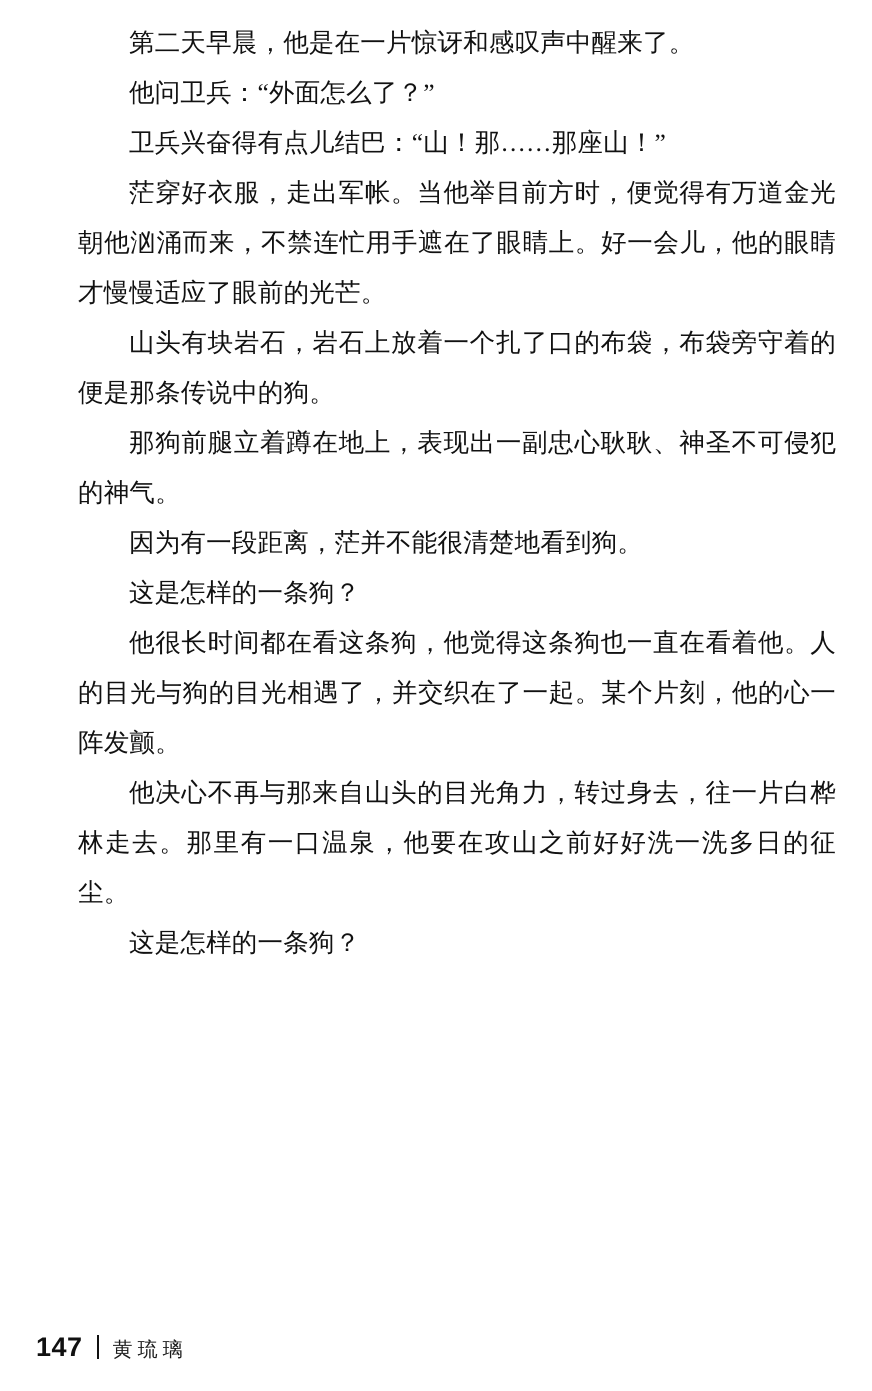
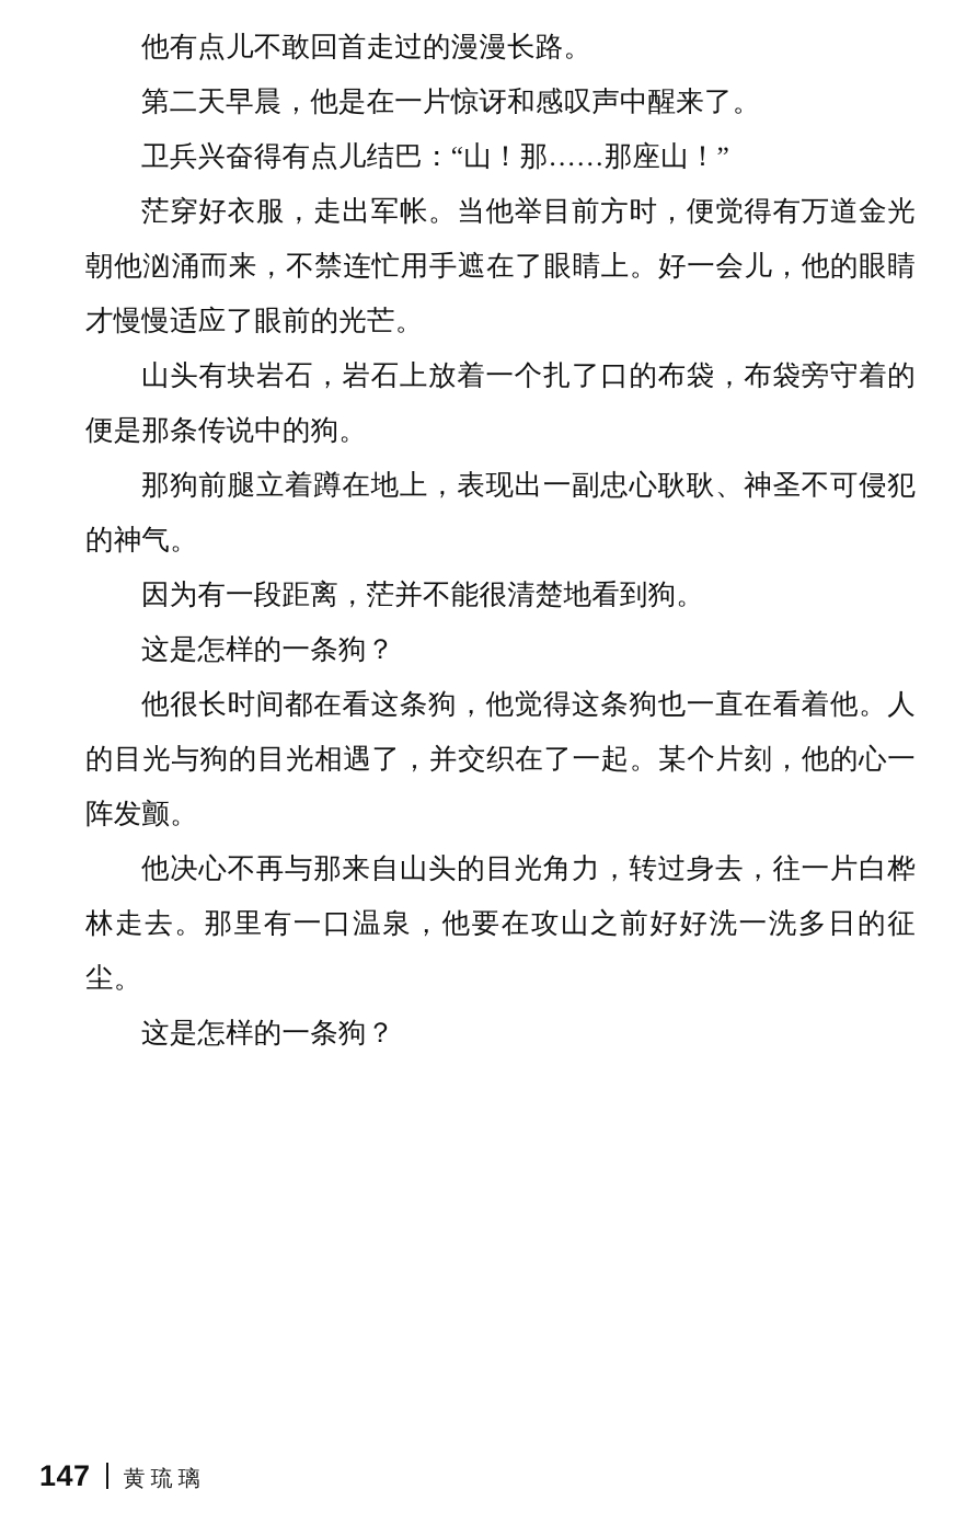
+ 他有点儿不敢回首走过的漫漫长路。
  第二天早晨，他是在一片惊讶和感叹声中醒来了。
- 他问卫兵：“外面怎么了？”
  卫兵兴奋得有点儿结巴：“山！那……那座山！”
  茫穿好衣服，走出军帐。当他举目前方时，便觉得有万道金光朝他汹涌而来，不禁连忙用手遮在了眼睛上。好一会儿，他的眼睛才慢慢适应了眼前的光芒。
  山头有块岩石，岩石上放着一个扎了口的布袋，布袋旁守着的便是那条传说中的狗。
  那狗前腿立着蹲在地上，表现出一副忠心耿耿、神圣不可侵犯的神气。
  因为有一段距离，茫并不能很清楚地看到狗。
  这是怎样的一条狗？
  他很长时间都在看这条狗，他觉得这条狗也一直在看着他。人的目光与狗的目光相遇了，并交织在了一起。某个片刻，他的心一阵发颤。
  他决心不再与那来自山头的目光角力，转过身去，往一片白桦林走去。那里有一口温泉，他要在攻山之前好好洗一洗多日的征尘。
  这是怎样的一条狗？
  147
  黄琉璃
